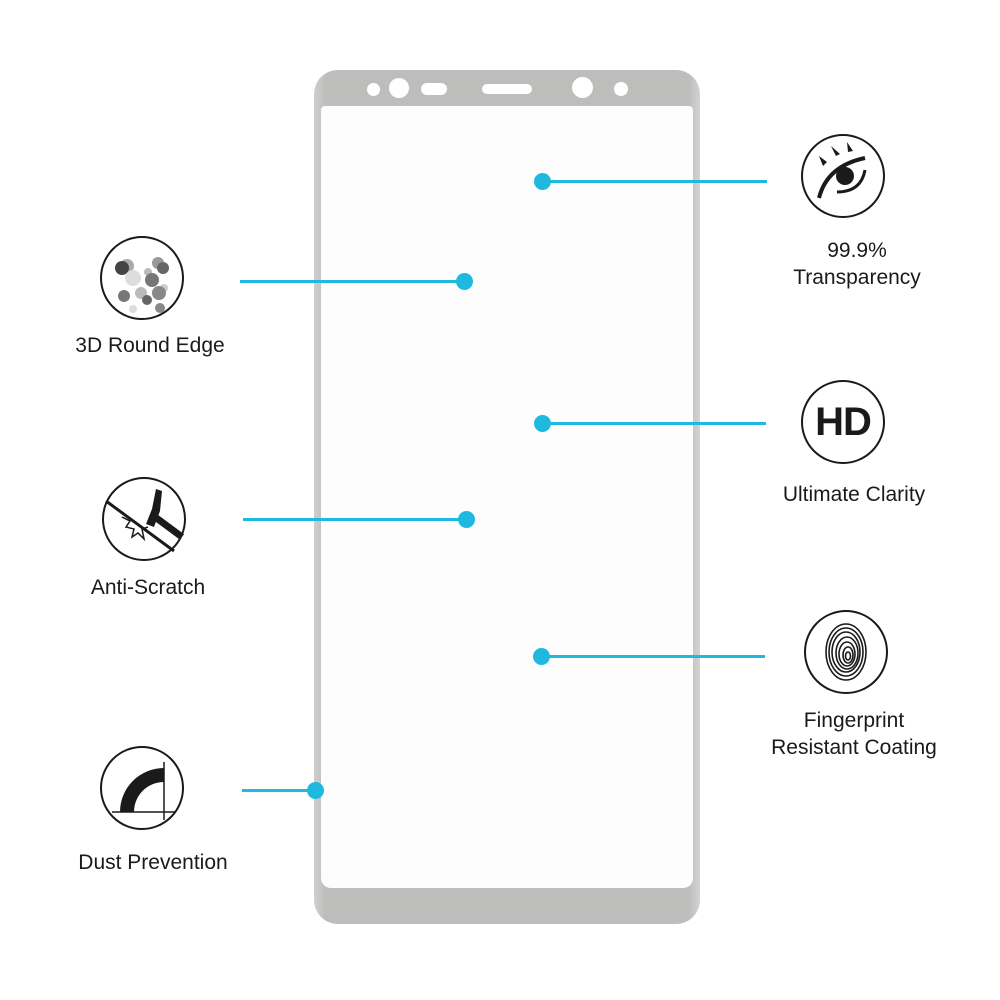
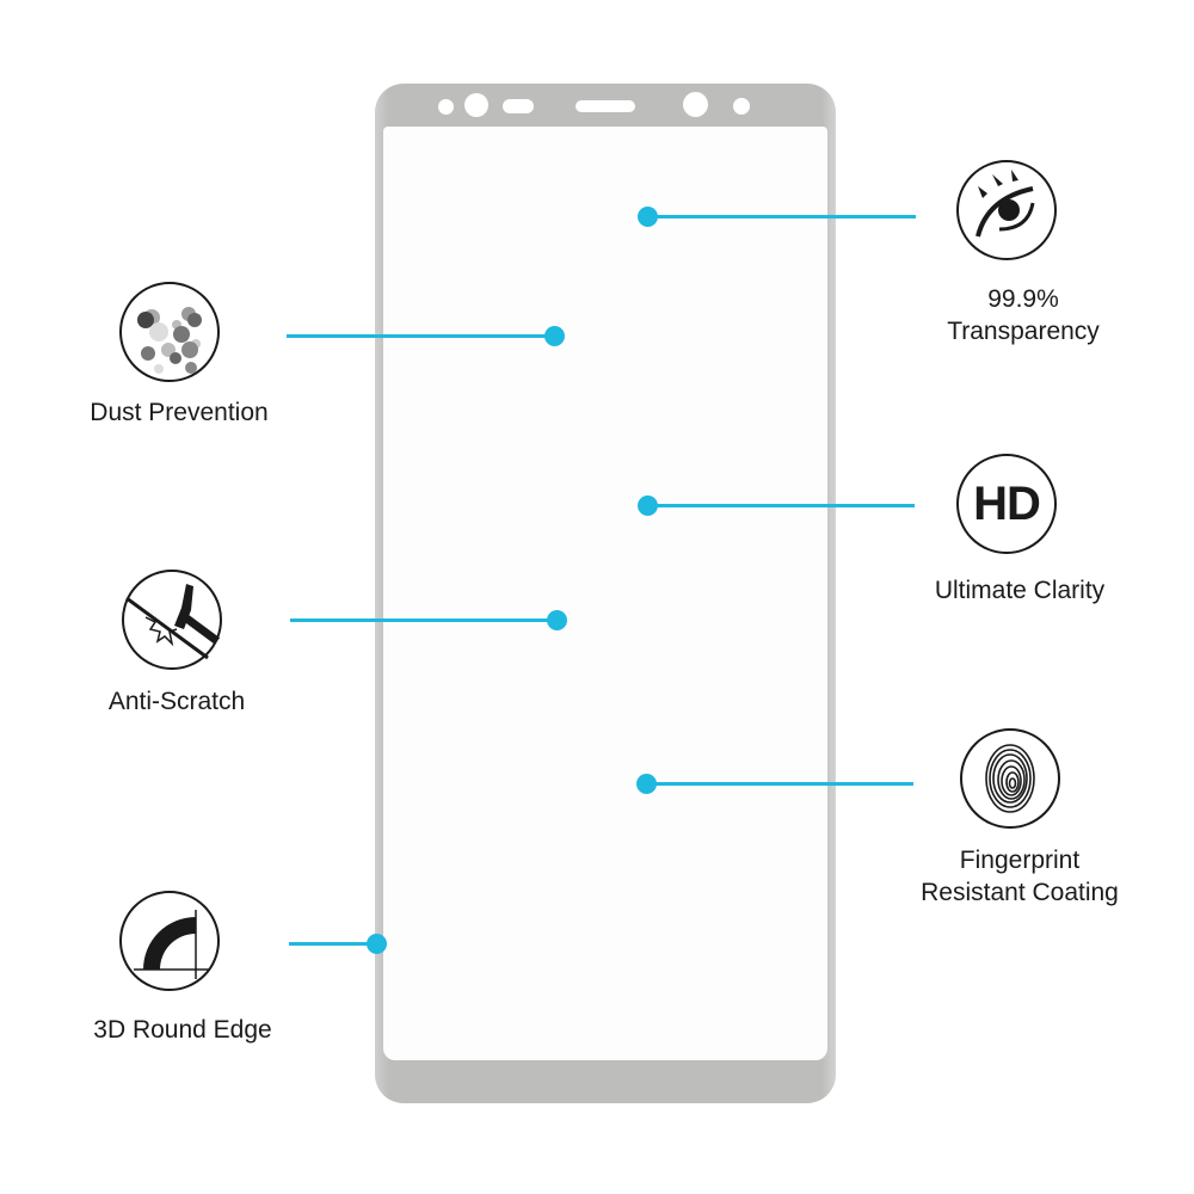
- 3D Round Edge
+ Dust Prevention
  Anti-Scratch
- Dust Prevention
+ 3D Round Edge
  99.9%
  Transparency
  HD
  Ultimate Clarity
  Fingerprint
  Resistant Coating
